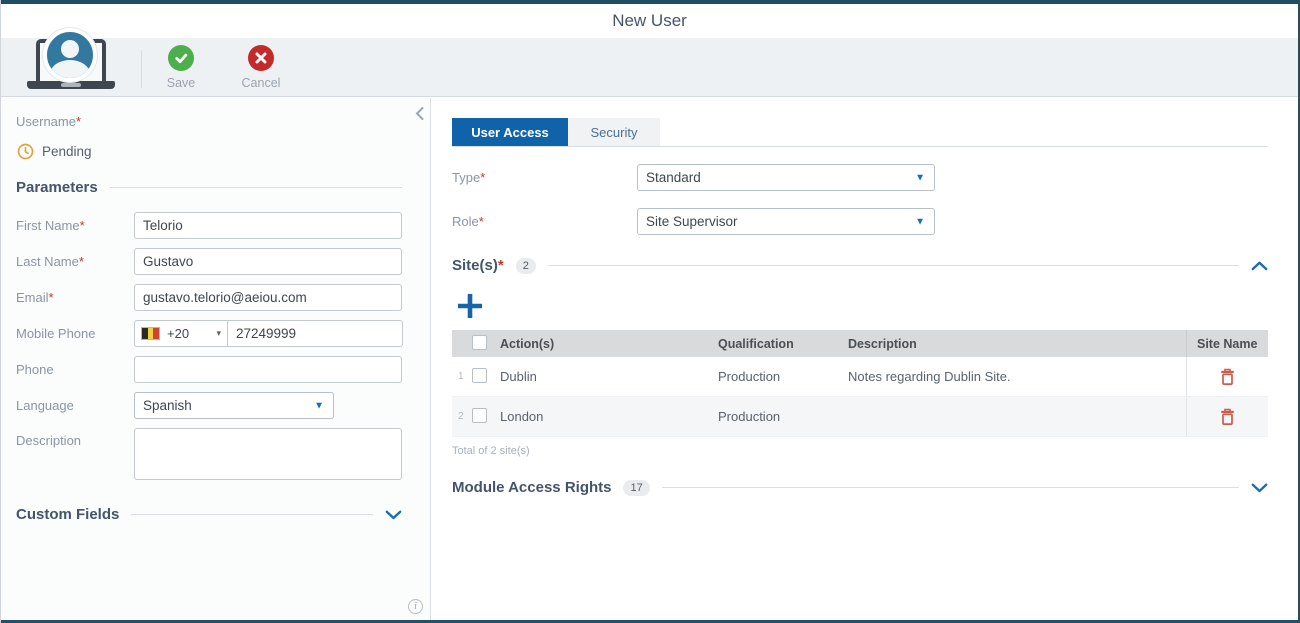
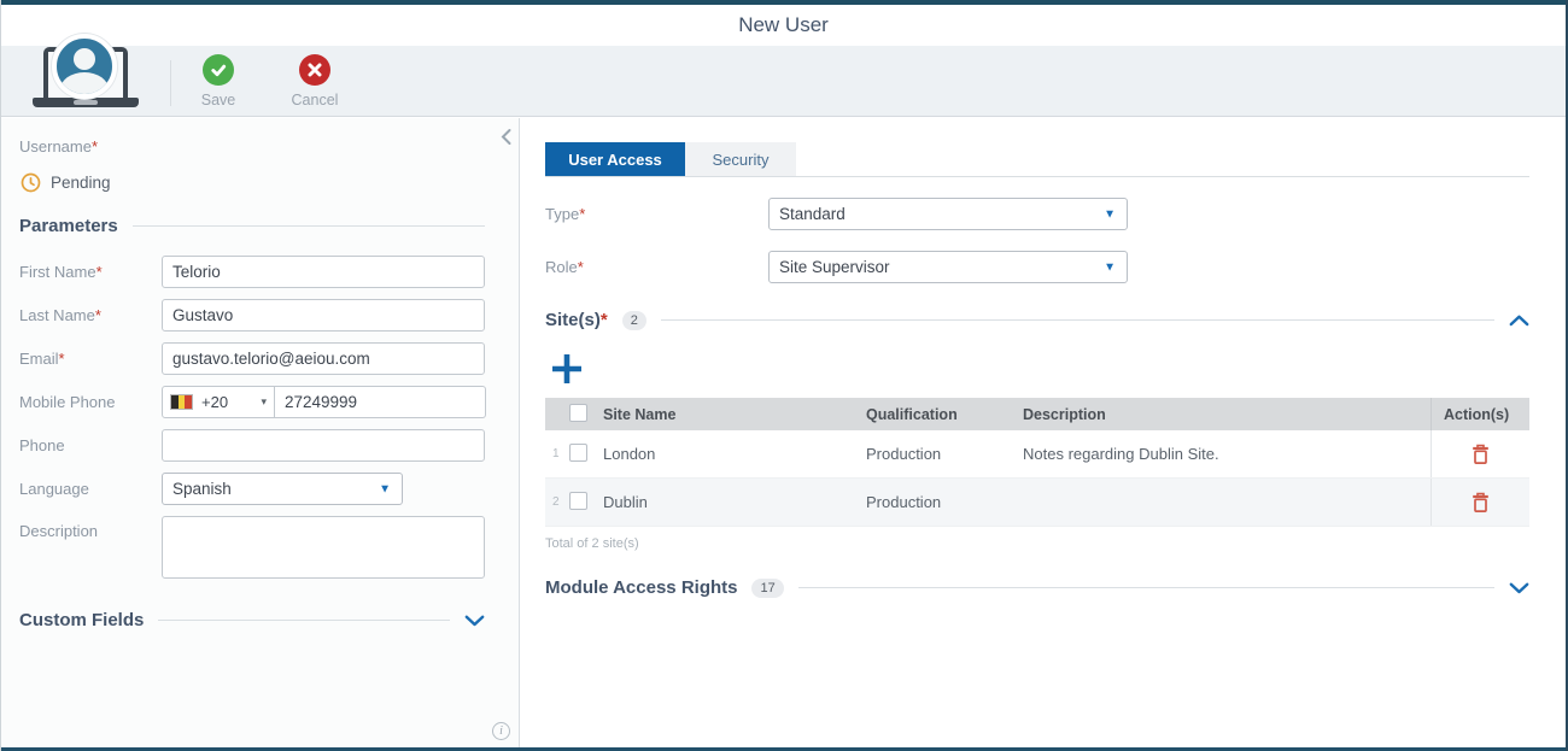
  New User
  Save
  Cancel
  Username*
  Pending
  Parameters
  First Name*
  Telorio
  Last Name*
  Gustavo
  Email*
  gustavo.telorio@aeiou.com
  Mobile Phone
  +20
  ▾
  27249999
  Phone
  Language
  Spanish
  ▼
  Description
  Custom Fields
  i
  User Access
  Security
  Type*
  Standard
  ▼
  Role*
  Site Supervisor
  ▼
  Site(s)*
  2
- Action(s)
+ Site Name
  Qualification
  Description
- Site Name
+ Action(s)
  1
- Dublin
+ London
  Production
  Notes regarding Dublin Site.
  2
- London
+ Dublin
  Production
  Total of 2 site(s)
  Module Access Rights
  17
